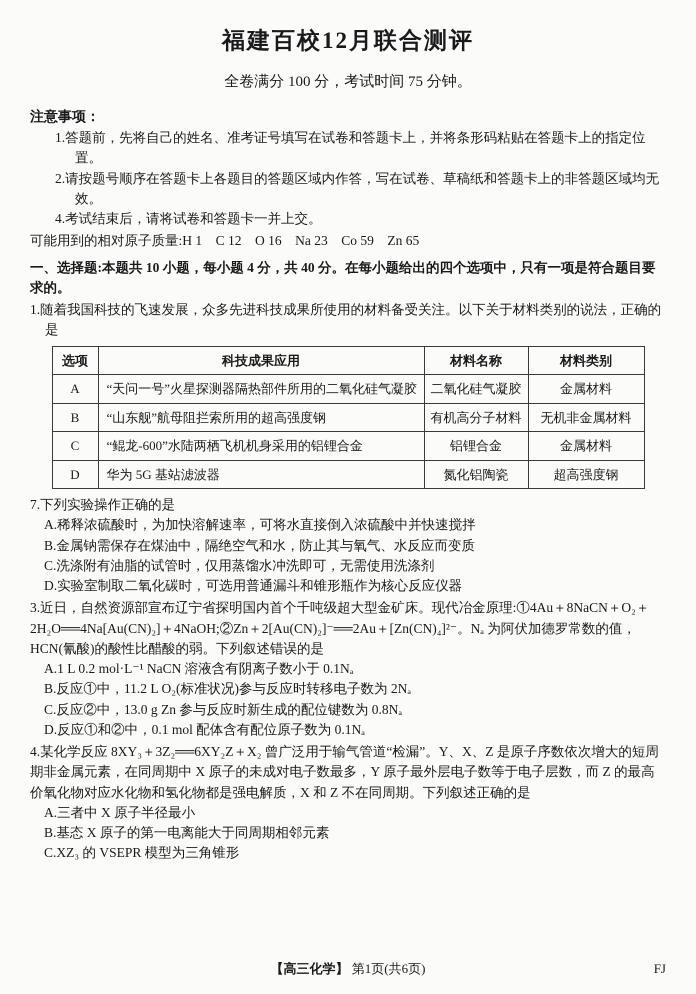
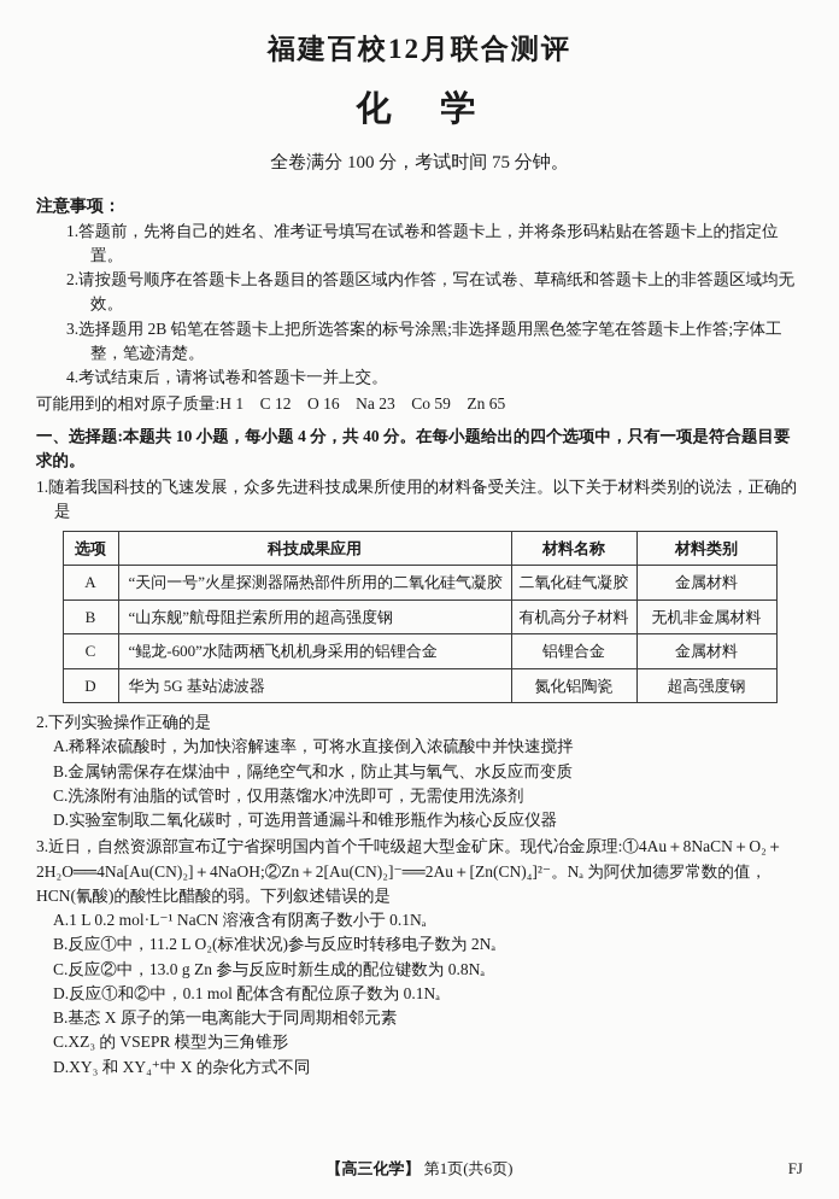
  福建百校12月联合测评
+ 化 学
  全卷满分 100 分，考试时间 75 分钟。
  注意事项：
  1.答题前，先将自己的姓名、准考证号填写在试卷和答题卡上，并将条形码粘贴在答题卡上的指定位置。
  2.请按题号顺序在答题卡上各题目的答题区域内作答，写在试卷、草稿纸和答题卡上的非答题区域均无效。
+ 3.选择题用 2B 铅笔在答题卡上把所选答案的标号涂黑;非选择题用黑色签字笔在答题卡上作答;字体工整，笔迹清楚。
  4.考试结束后，请将试卷和答题卡一并上交。
  可能用到的相对原子质量:H 1 C 12 O 16 Na 23 Co 59 Zn 65
  一、选择题:本题共 10 小题，每小题 4 分，共 40 分。在每小题给出的四个选项中，只有一项是符合题目要求的。
  1.随着我国科技的飞速发展，众多先进科技成果所使用的材料备受关注。以下关于材料类别的说法，正确的是
  选项	科技成果应用	材料名称	材料类别
  A	“天问一号”火星探测器隔热部件所用的二氧化硅气凝胶	二氧化硅气凝胶	金属材料
  B	“山东舰”航母阻拦索所用的超高强度钢	有机高分子材料	无机非金属材料
  C	“鲲龙-600”水陆两栖飞机机身采用的铝锂合金	铝锂合金	金属材料
  D	华为 5G 基站滤波器	氮化铝陶瓷	超高强度钢
- 7.下列实验操作正确的是
+ 2.下列实验操作正确的是
  A.稀释浓硫酸时，为加快溶解速率，可将水直接倒入浓硫酸中并快速搅拌
  B.金属钠需保存在煤油中，隔绝空气和水，防止其与氧气、水反应而变质
  C.洗涤附有油脂的试管时，仅用蒸馏水冲洗即可，无需使用洗涤剂
  D.实验室制取二氧化碳时，可选用普通漏斗和锥形瓶作为核心反应仪器
  3.近日，自然资源部宣布辽宁省探明国内首个千吨级超大型金矿床。现代冶金原理:①4Au＋8NaCN＋O₂＋2H₂O══4Na[Au(CN)₂]＋4NaOH;②Zn＋2[Au(CN)₂]⁻══2Au＋[Zn(CN)₄]²⁻。Nₐ 为阿伏加德罗常数的值，HCN(氰酸)的酸性比醋酸的弱。下列叙述错误的是
  A.1 L 0.2 mol·L⁻¹ NaCN 溶液含有阴离子数小于 0.1Nₐ
  B.反应①中，11.2 L O₂(标准状况)参与反应时转移电子数为 2Nₐ
  C.反应②中，13.0 g Zn 参与反应时新生成的配位键数为 0.8Nₐ
  D.反应①和②中，0.1 mol 配体含有配位原子数为 0.1Nₐ
- 4.某化学反应 8XY₃＋3Z₂══6XY₂Z＋X₂ 曾广泛用于输气管道“检漏”。Y、X、Z 是原子序数依次增大的短周期非金属元素，在同周期中 X 原子的未成对电子数最多，Y 原子最外层电子数等于电子层数，而 Z 的最高价氧化物对应水化物和氢化物都是强电解质，X 和 Z 不在同周期。下列叙述正确的是
- A.三者中 X 原子半径最小
  B.基态 X 原子的第一电离能大于同周期相邻元素
  C.XZ₃ 的 VSEPR 模型为三角锥形
+ D.XY₃ 和 XY₄⁺中 X 的杂化方式不同
  【高三化学】 第1页(共6页)
  FJ
